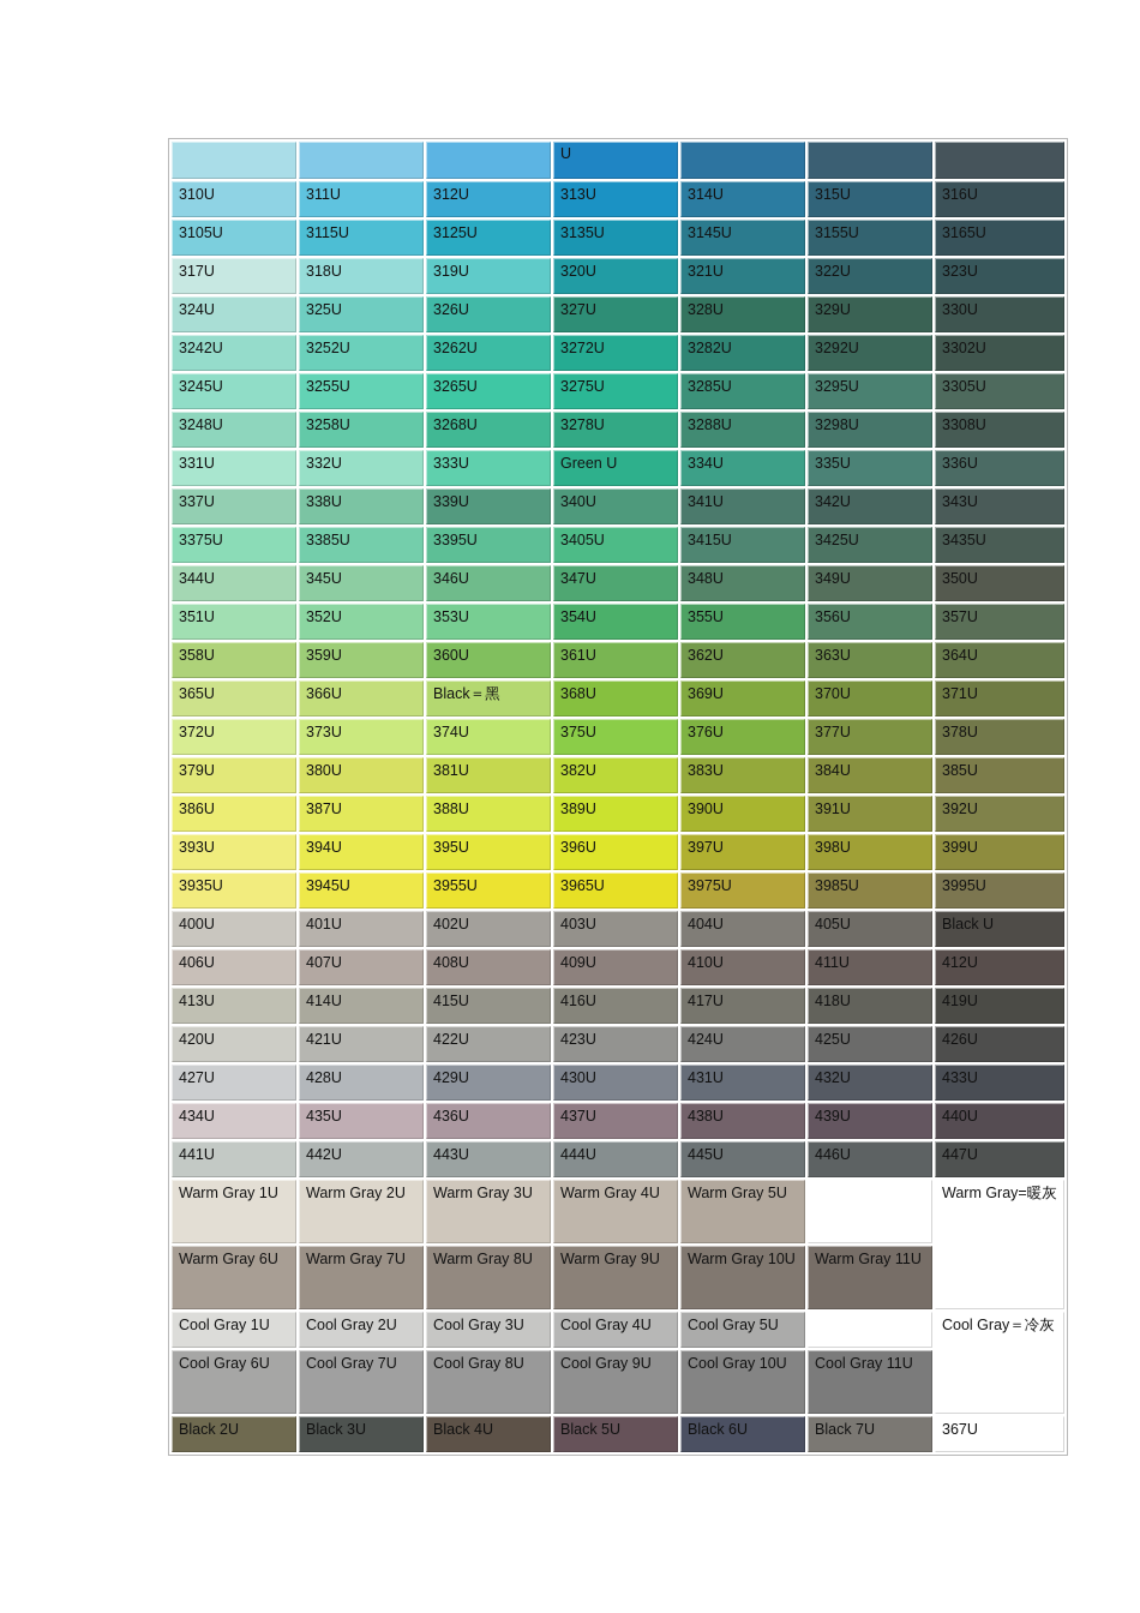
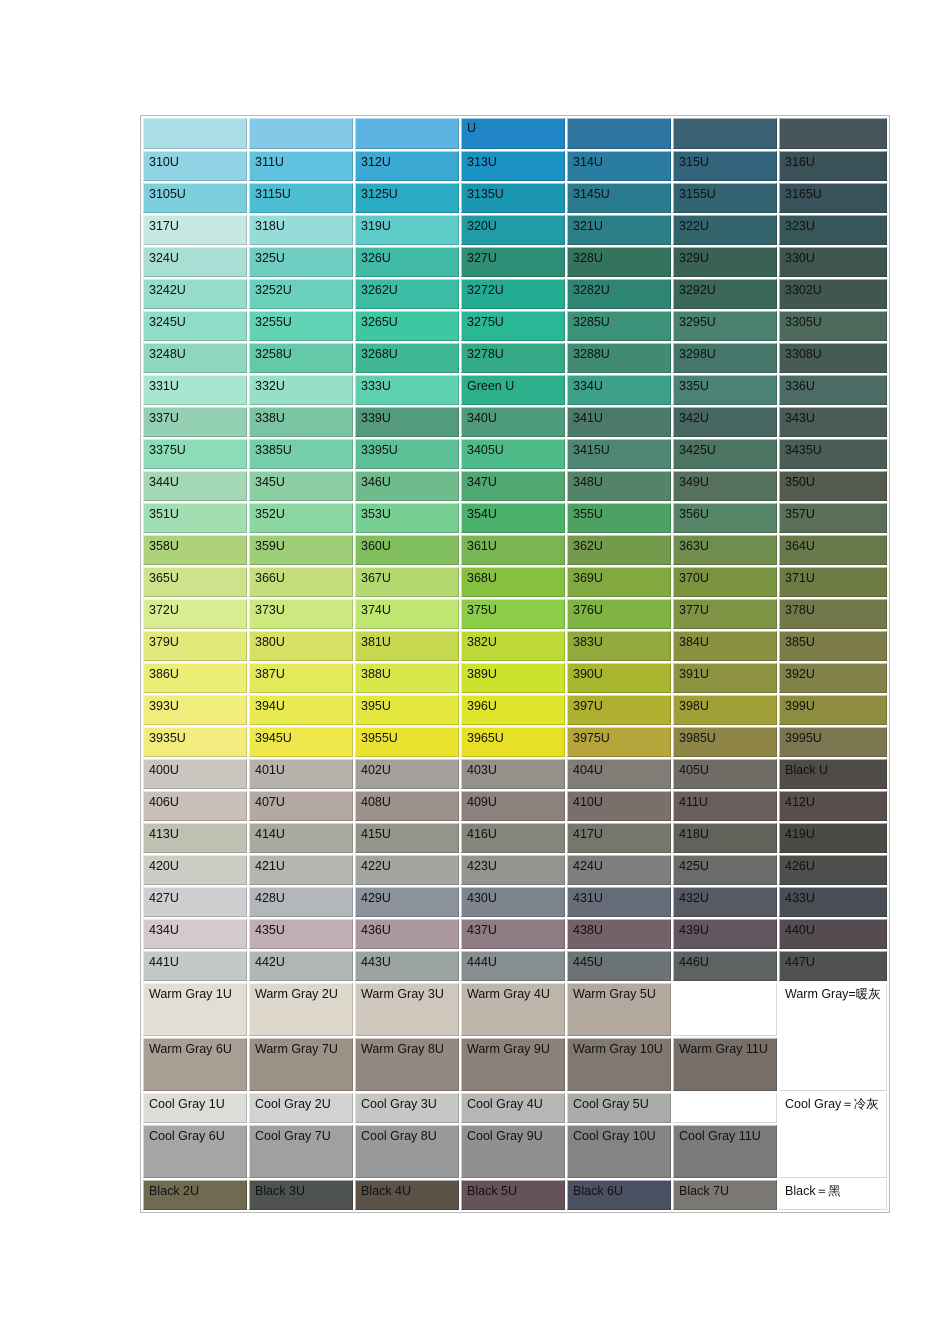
  			U
  310U	311U	312U	313U	314U	315U	316U
  3105U	3115U	3125U	3135U	3145U	3155U	3165U
  317U	318U	319U	320U	321U	322U	323U
  324U	325U	326U	327U	328U	329U	330U
  3242U	3252U	3262U	3272U	3282U	3292U	3302U
  3245U	3255U	3265U	3275U	3285U	3295U	3305U
  3248U	3258U	3268U	3278U	3288U	3298U	3308U
  331U	332U	333U	Green U	334U	335U	336U
  337U	338U	339U	340U	341U	342U	343U
  3375U	3385U	3395U	3405U	3415U	3425U	3435U
  344U	345U	346U	347U	348U	349U	350U
  351U	352U	353U	354U	355U	356U	357U
  358U	359U	360U	361U	362U	363U	364U
- 365U	366U	Black＝黑	368U	369U	370U	371U
+ 365U	366U	367U	368U	369U	370U	371U
  372U	373U	374U	375U	376U	377U	378U
  379U	380U	381U	382U	383U	384U	385U
  386U	387U	388U	389U	390U	391U	392U
  393U	394U	395U	396U	397U	398U	399U
  3935U	3945U	3955U	3965U	3975U	3985U	3995U
  400U	401U	402U	403U	404U	405U	Black U
  406U	407U	408U	409U	410U	411U	412U
  413U	414U	415U	416U	417U	418U	419U
  420U	421U	422U	423U	424U	425U	426U
  427U	428U	429U	430U	431U	432U	433U
  434U	435U	436U	437U	438U	439U	440U
  441U	442U	443U	444U	445U	446U	447U
  Warm Gray 1U	Warm Gray 2U	Warm Gray 3U	Warm Gray 4U	Warm Gray 5U		Warm Gray=暖灰
  Warm Gray 6U	Warm Gray 7U	Warm Gray 8U	Warm Gray 9U	Warm Gray 10U	Warm Gray 11U
  Cool Gray 1U	Cool Gray 2U	Cool Gray 3U	Cool Gray 4U	Cool Gray 5U		Cool Gray＝冷灰
  Cool Gray 6U	Cool Gray 7U	Cool Gray 8U	Cool Gray 9U	Cool Gray 10U	Cool Gray 11U
- Black 2U	Black 3U	Black 4U	Black 5U	Black 6U	Black 7U	367U
+ Black 2U	Black 3U	Black 4U	Black 5U	Black 6U	Black 7U	Black＝黑
